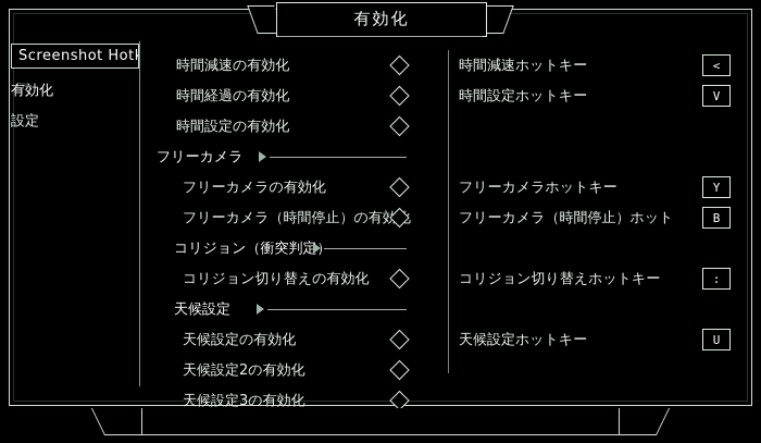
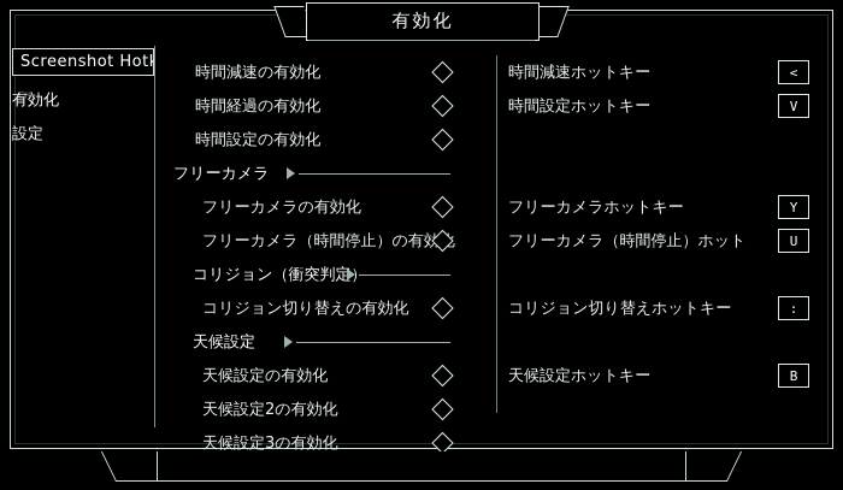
  有効化
  Screenshot Hot
  ☞
  有効化
  設定
  時間減速の有効化
  時間経過の有効化
  時間設定の有効化
  フリーカメラ
  フリーカメラの有効化
  フリーカメラ（時間停止）の有
  コリジョン（衝突判定
  コリジョン切り替えの有効化
  天候設定
  天候設定の有効化
  天候設定2の有効化
  天候設定3の有効化
  時間減速ホットキー
  <
  時間設定ホットキー
  V
  フリーカメラホットキー
  Y
  フリーカメラ（時間停止）ホット
- B
+ U
  コリジョン切り替えホットキー
  :
  天候設定ホットキー
- U
+ B
